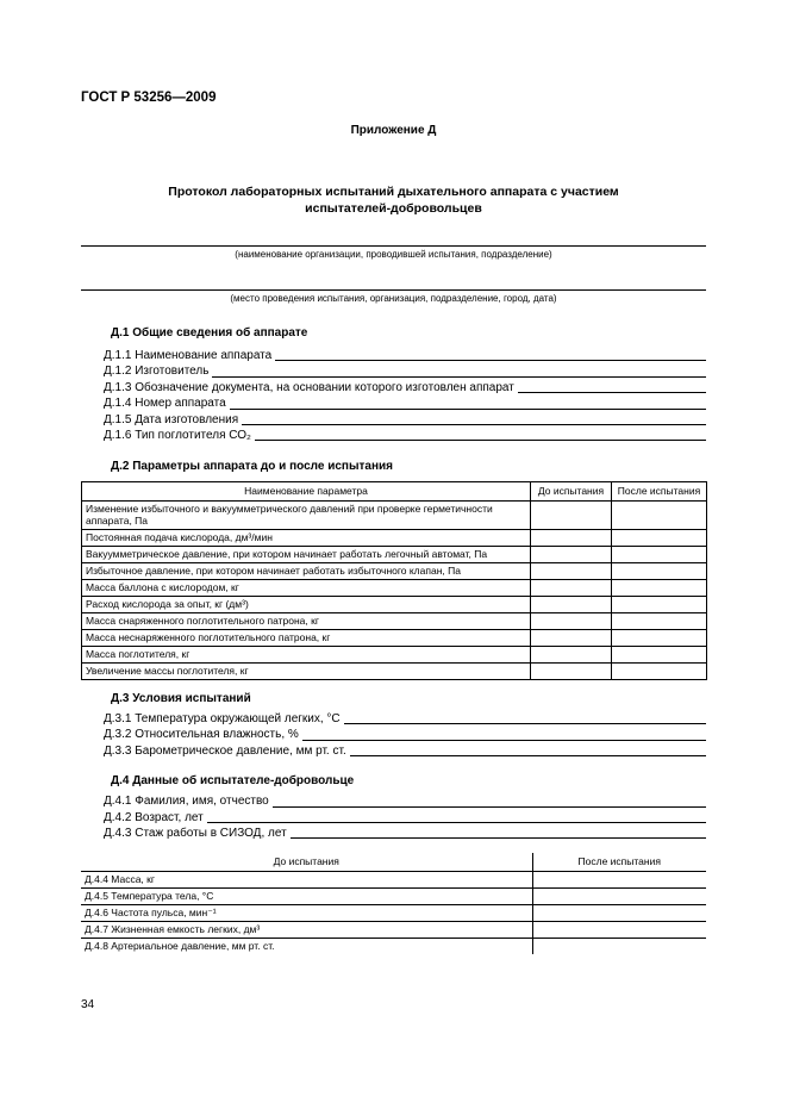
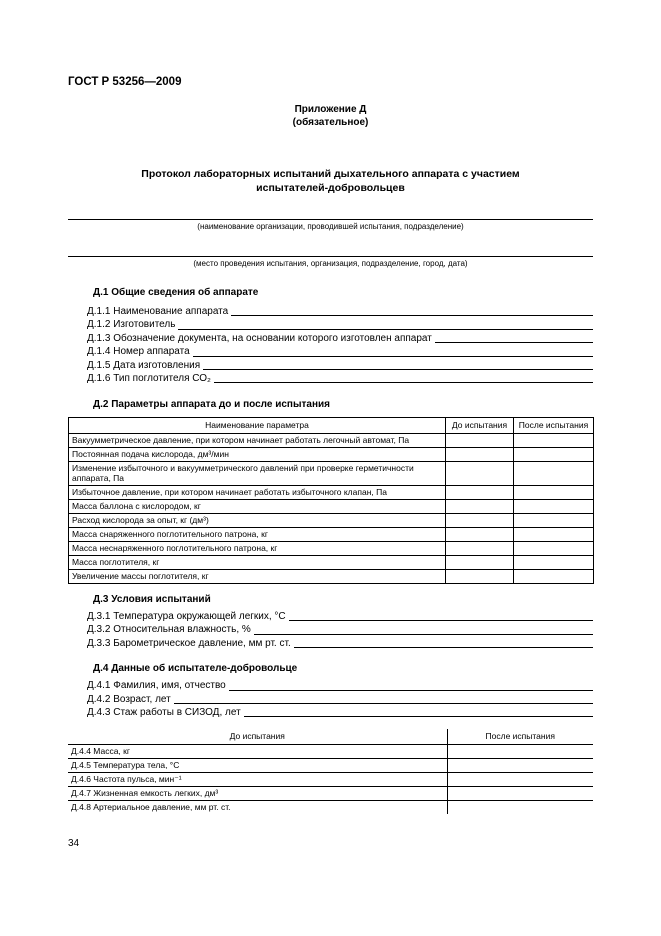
  ГОСТ Р 53256—2009
  Приложение Д
+ (обязательное)
  Протокол лабораторных испытаний дыхательного аппарата с участием
  испытателей-добровольцев
  (наименование организации, проводившей испытания, подразделение)
  (место проведения испытания, организация, подразделение, город, дата)
  Д.1 Общие сведения об аппарате
  Д.1.1 Наименование аппарата
  Д.1.2 Изготовитель
  Д.1.3 Обозначение документа, на основании которого изготовлен аппарат
  Д.1.4 Номер аппарата
  Д.1.5 Дата изготовления
  Д.1.6 Тип поглотителя СО₂
  Д.2 Параметры аппарата до и после испытания
  Наименование параметра	До испытания	После испытания
- Изменение избыточного и вакуумметрического давлений при проверке герметичности аппарата, Па
+ Вакуумметрическое давление, при котором начинает работать легочный автомат, Па
  Постоянная подача кислорода, дм³/мин
- Вакуумметрическое давление, при котором начинает работать легочный автомат, Па
+ Изменение избыточного и вакуумметрического давлений при проверке герметичности аппарата, Па
  Избыточное давление, при котором начинает работать избыточного клапан, Па
  Масса баллона с кислородом, кг
  Расход кислорода за опыт, кг (дм³)
  Масса снаряженного поглотительного патрона, кг
  Масса неснаряженного поглотительного патрона, кг
  Масса поглотителя, кг
  Увеличение массы поглотителя, кг
  Д.3 Условия испытаний
  Д.3.1 Температура окружающей легких, °С
  Д.3.2 Относительная влажность, %
  Д.3.3 Барометрическое давление, мм рт. ст.
  Д.4 Данные об испытателе-добровольце
  Д.4.1 Фамилия, имя, отчество
  Д.4.2 Возраст, лет
  Д.4.3 Стаж работы в СИЗОД, лет
  До испытания	После испытания
  Д.4.4 Масса, кг
  Д.4.5 Температура тела, °С
  Д.4.6 Частота пульса, мин⁻¹
  Д.4.7 Жизненная емкость легких, дм³
  Д.4.8 Артериальное давление, мм рт. ст.
  34
